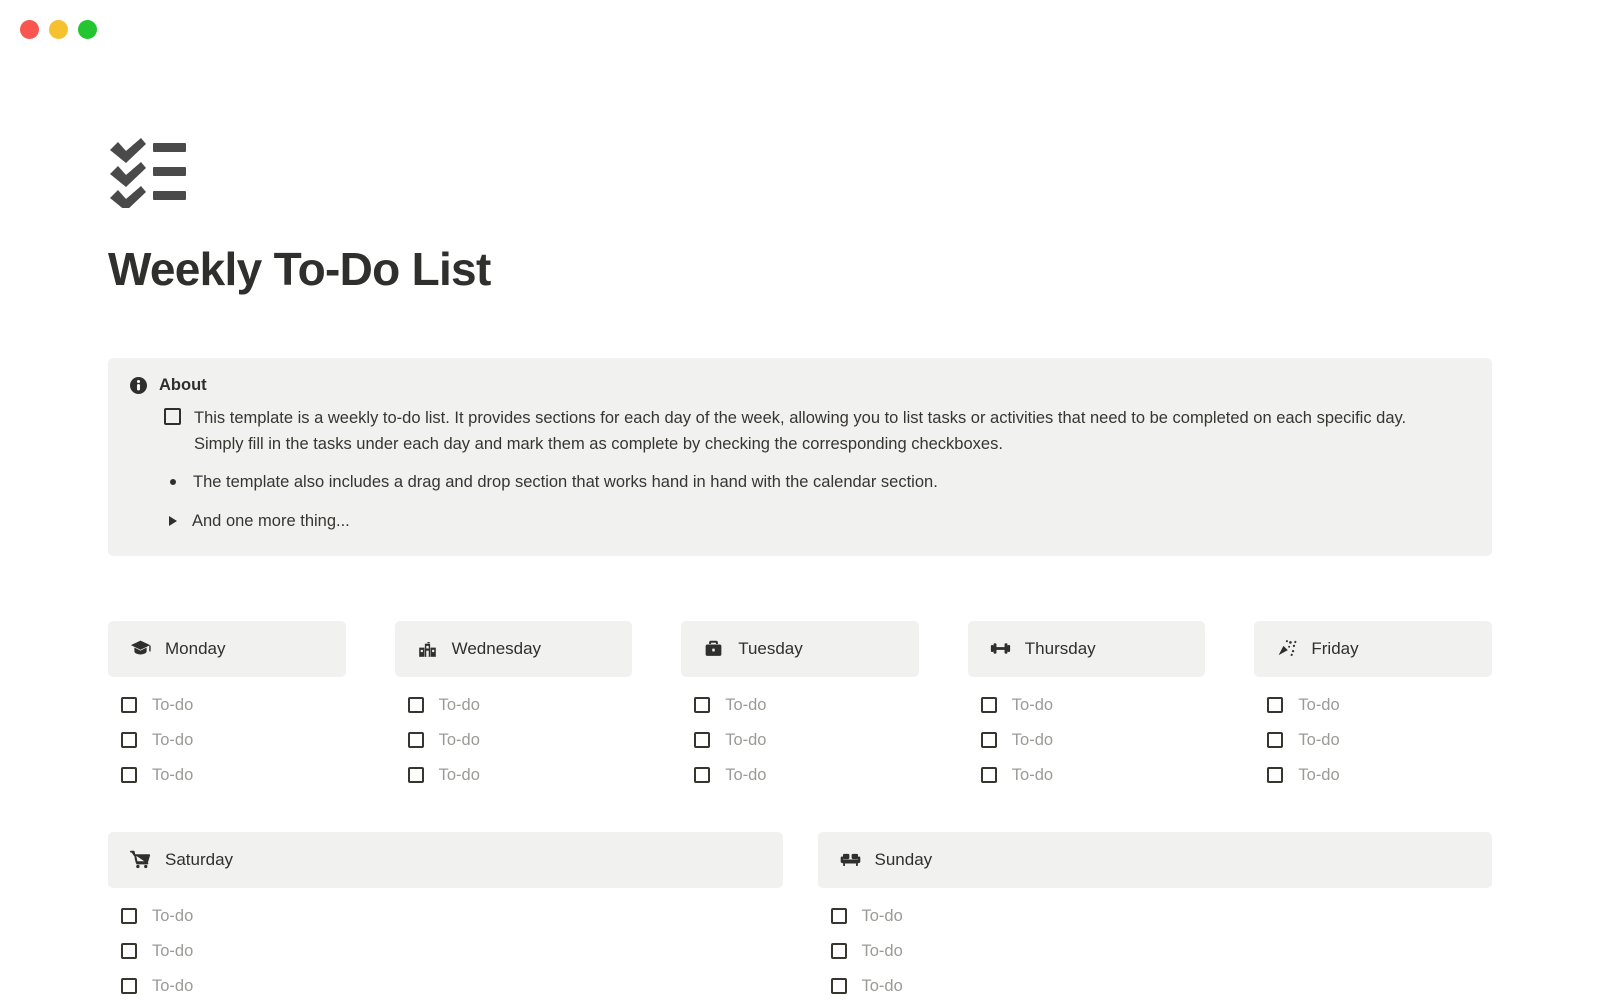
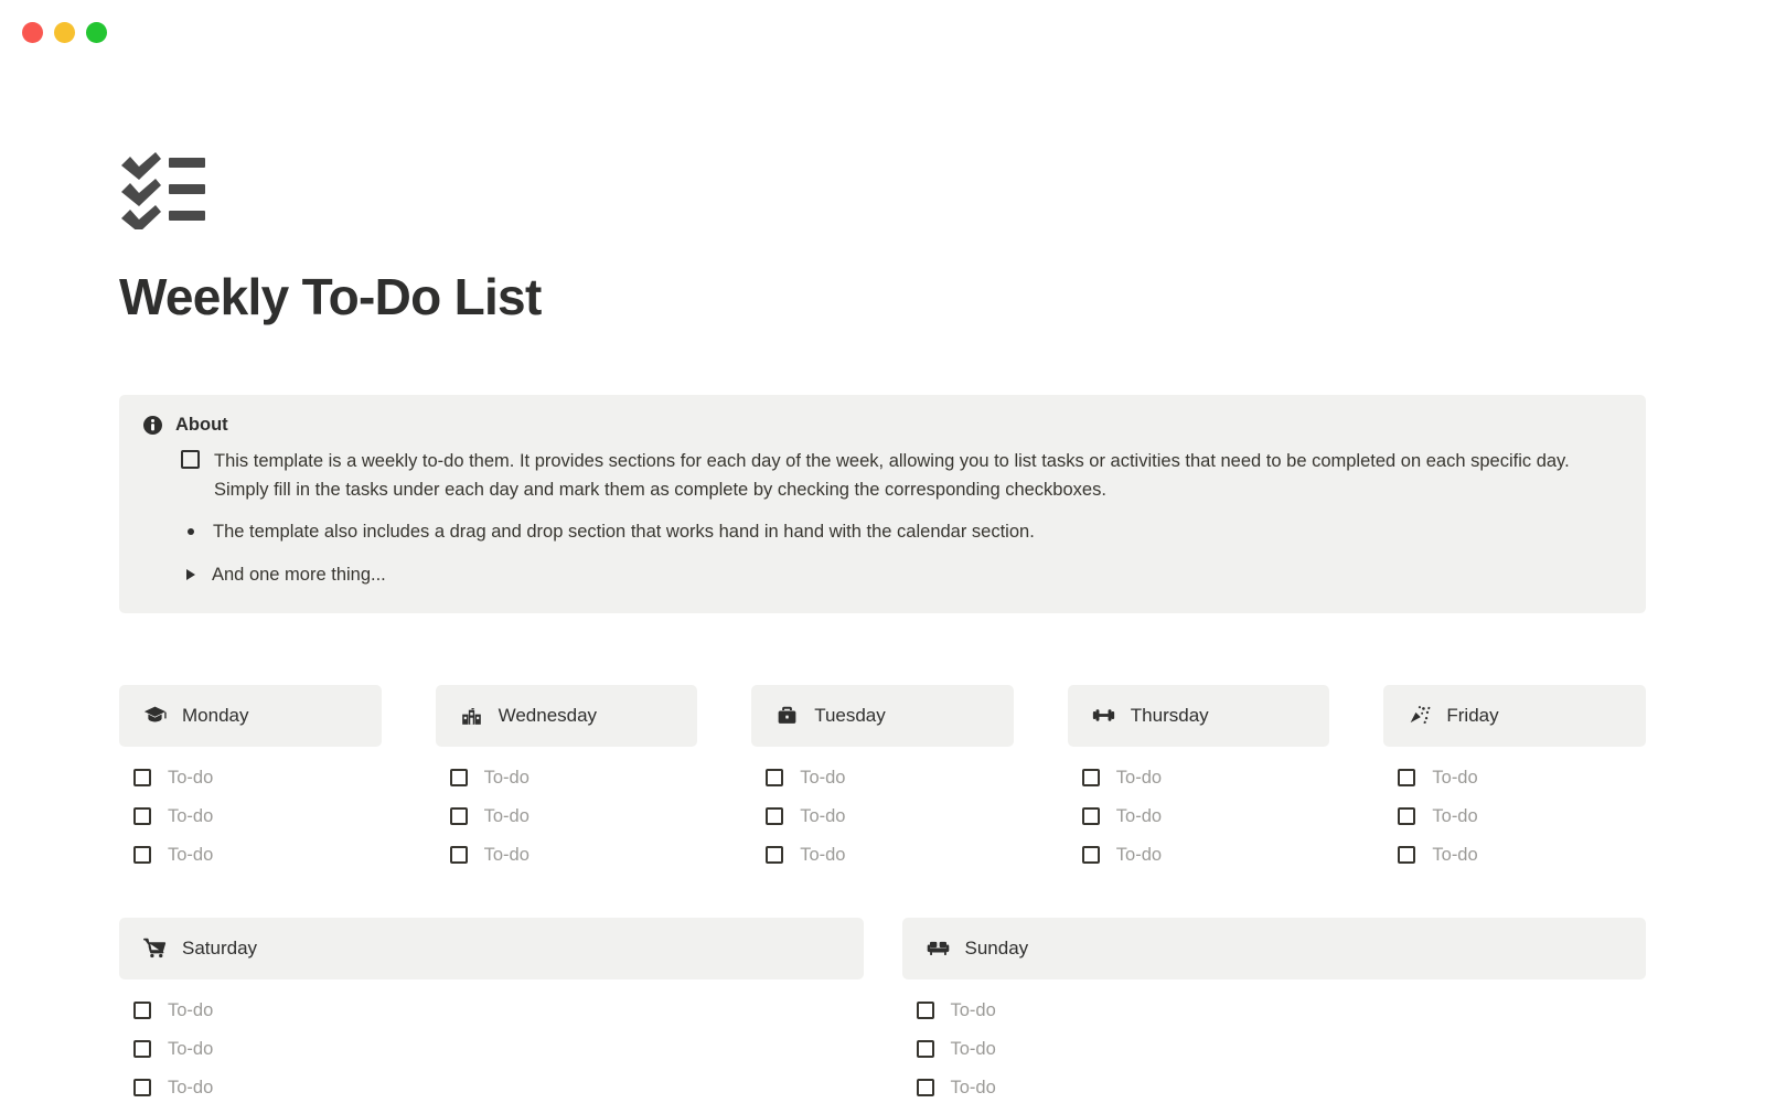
  Weekly To-Do List
  About
- This template is a weekly to-do list. It provides sections for each day of the week, allowing you to list tasks or activities that need to be completed on each specific day. Simply fill in the tasks under each day and mark them as complete by checking the corresponding checkboxes.
+ This template is a weekly to-do them. It provides sections for each day of the week, allowing you to list tasks or activities that need to be completed on each specific day. Simply fill in the tasks under each day and mark them as complete by checking the corresponding checkboxes.
  The template also includes a drag and drop section that works hand in hand with the calendar section.
  And one more thing...
  Monday
  To-do
  To-do
  To-do
  Wednesday
  To-do
  To-do
  To-do
  Tuesday
  To-do
  To-do
  To-do
  Thursday
  To-do
  To-do
  To-do
  Friday
  To-do
  To-do
  To-do
  Saturday
  To-do
  To-do
  To-do
  Sunday
  To-do
  To-do
  To-do
